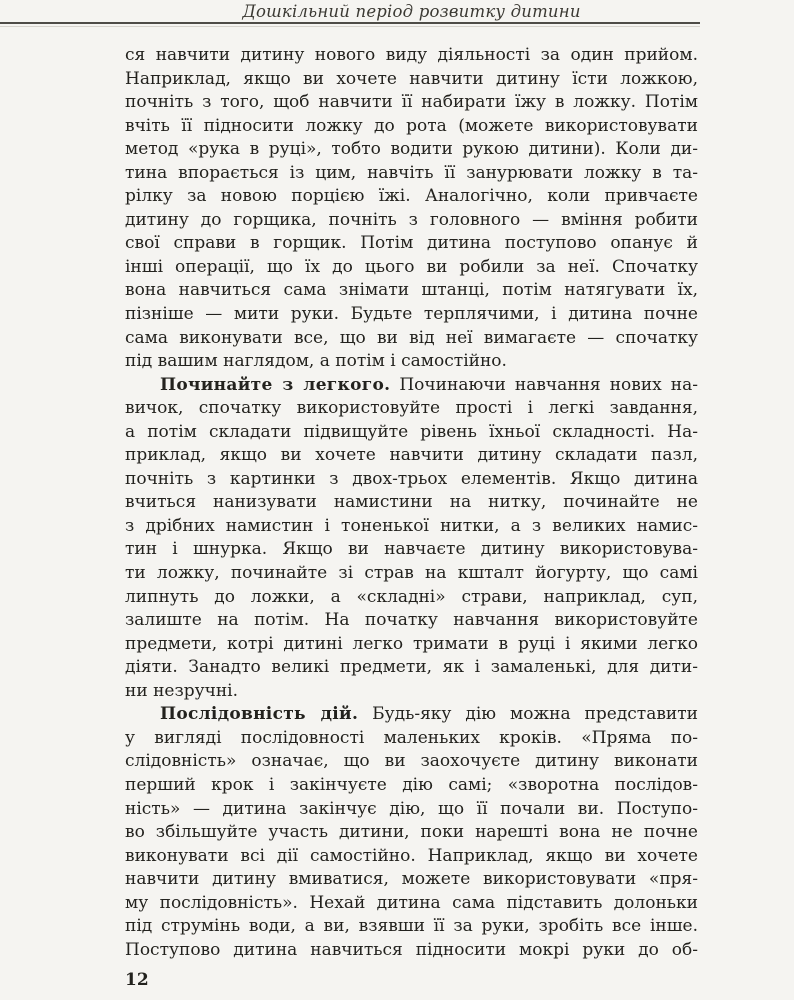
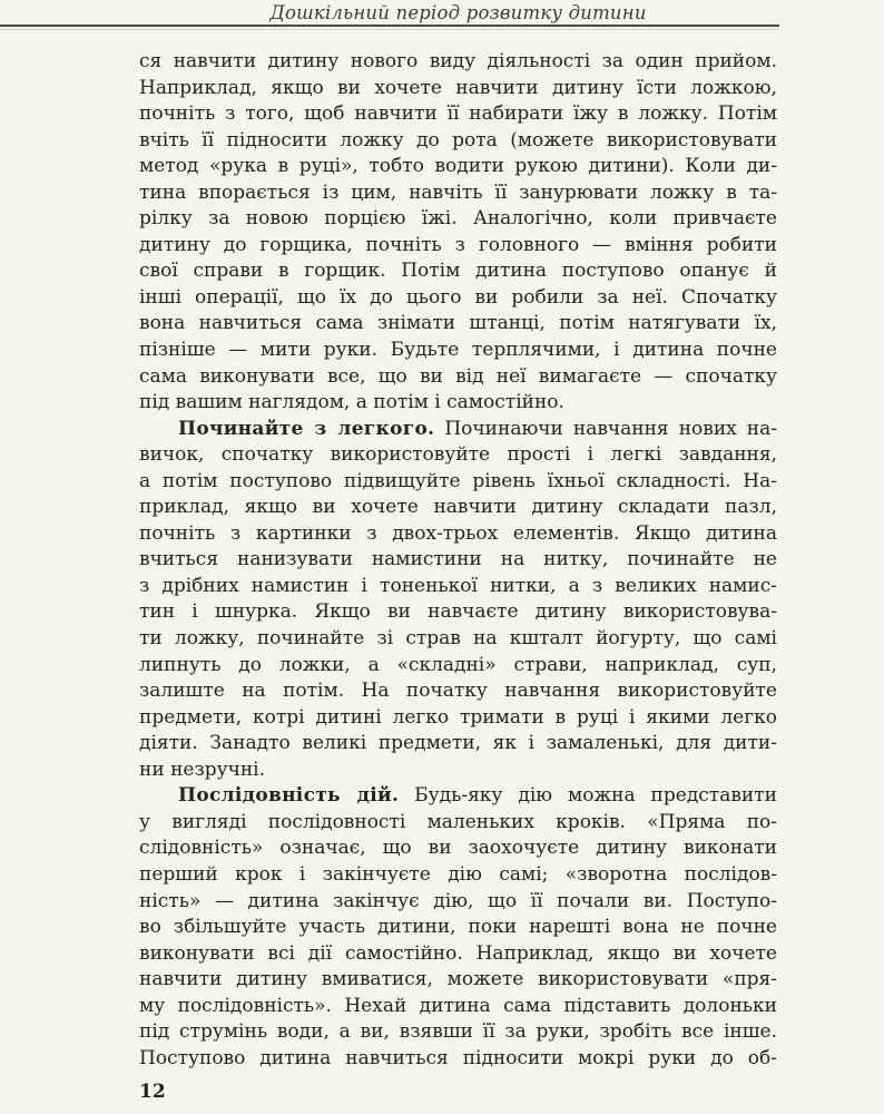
  Дошкільний період розвитку дитини
  ся навчити дитину нового виду діяльності за один прийом.
  Наприклад, якщо ви хочете навчити дитину їсти ложкою,
  почніть з того, щоб навчити її набирати їжу в ложку. Потім
  вчіть її підносити ложку до рота (можете використовувати
  метод «рука в руці», тобто водити рукою дитини). Коли ди-
  тина впорається із цим, навчіть її занурювати ложку в та-
  рілку за новою порцією їжі. Аналогічно, коли привчаєте
  дитину до горщика, почніть з головного — вміння робити
  свої справи в горщик. Потім дитина поступово опанує й
  інші операції, що їх до цього ви робили за неї. Спочатку
  вона навчиться сама знімати штанці, потім натягувати їх,
  пізніше — мити руки. Будьте терплячими, і дитина почне
  сама виконувати все, що ви від неї вимагаєте — спочатку
  під вашим наглядом, а потім і самостійно.
  Починайте з легкого. Починаючи навчання нових на-
  вичок, спочатку використовуйте прості і легкі завдання,
- а потім складати підвищуйте рівень їхньої складності. На-
+ а потім поступово підвищуйте рівень їхньої складності. На-
  приклад, якщо ви хочете навчити дитину складати пазл,
  почніть з картинки з двох-трьох елементів. Якщо дитина
  вчиться нанизувати намистини на нитку, починайте не
  з дрібних намистин і тоненької нитки, а з великих намис-
  тин і шнурка. Якщо ви навчаєте дитину використовува-
  ти ложку, починайте зі страв на кшталт йогурту, що самі
  липнуть до ложки, а «складні» страви, наприклад, суп,
  залиште на потім. На початку навчання використовуйте
  предмети, котрі дитині легко тримати в руці і якими легко
  діяти. Занадто великі предмети, як і замаленькі, для дити-
  ни незручні.
  Послідовність дій. Будь-яку дію можна представити
  у вигляді послідовності маленьких кроків. «Пряма по-
  слідовність» означає, що ви заохочуєте дитину виконати
  перший крок і закінчуєте дію самі; «зворотна послідов-
  ність» — дитина закінчує дію, що її почали ви. Поступо-
  во збільшуйте участь дитини, поки нарешті вона не почне
  виконувати всі дії самостійно. Наприклад, якщо ви хочете
  навчити дитину вмиватися, можете використовувати «пря-
  му послідовність». Нехай дитина сама підставить долоньки
  під струмінь води, а ви, взявши її за руки, зробіть все інше.
  Поступово дитина навчиться підносити мокрі руки до об-
  12
